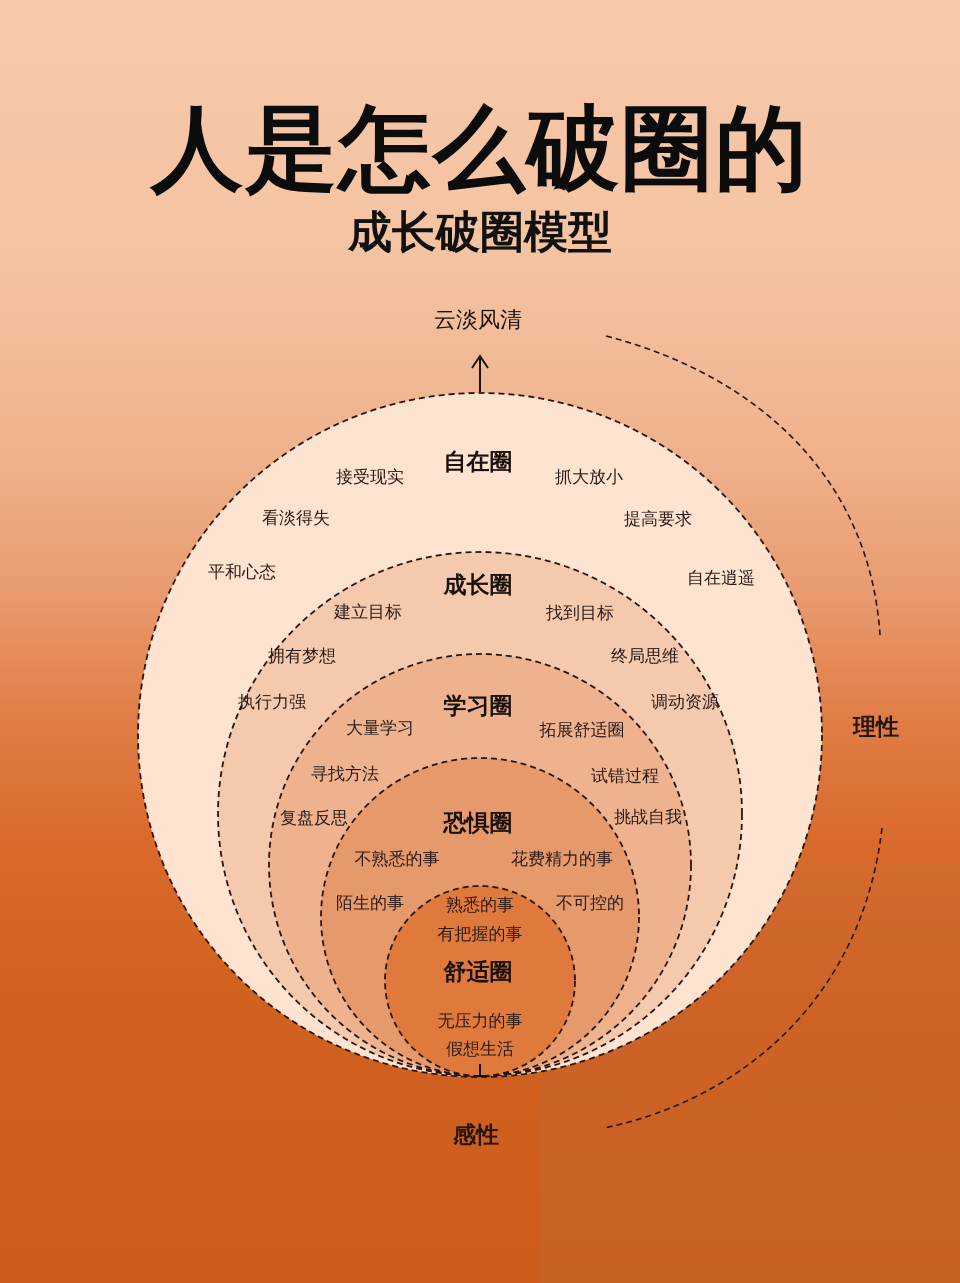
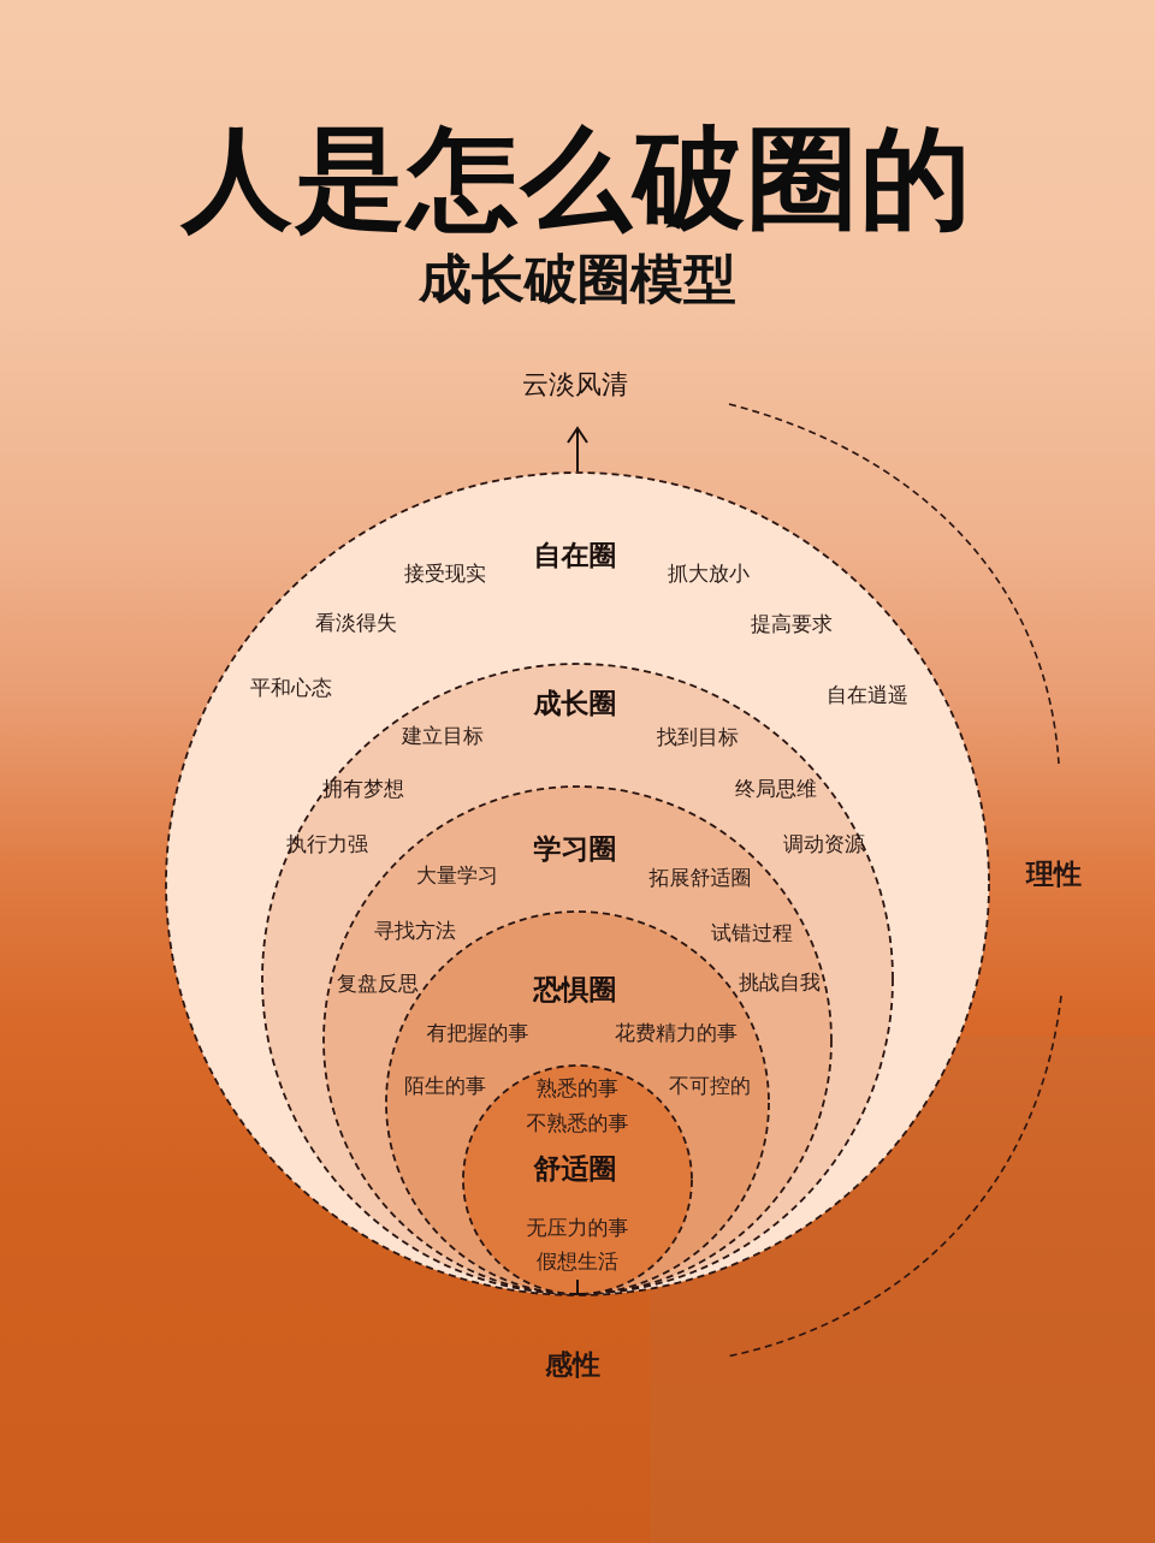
  人是怎么破圈的
  成长破圈模型
  云淡风清
  自在圈
  接受现实
  抓大放小
  看淡得失
  提高要求
  平和心态
  自在逍遥
  成长圈
  建立目标
  找到目标
  拥有梦想
  终局思维
  执行力强
  调动资源
  学习圈
  大量学习
  拓展舒适圈
  寻找方法
  试错过程
  复盘反思
  挑战自我
  恐惧圈
- 不熟悉的事
+ 有把握的事
  花费精力的事
  陌生的事
  不可控的
  熟悉的事
- 有把握的事
+ 不熟悉的事
  舒适圈
  无压力的事
  假想生活
  理性
  感性
